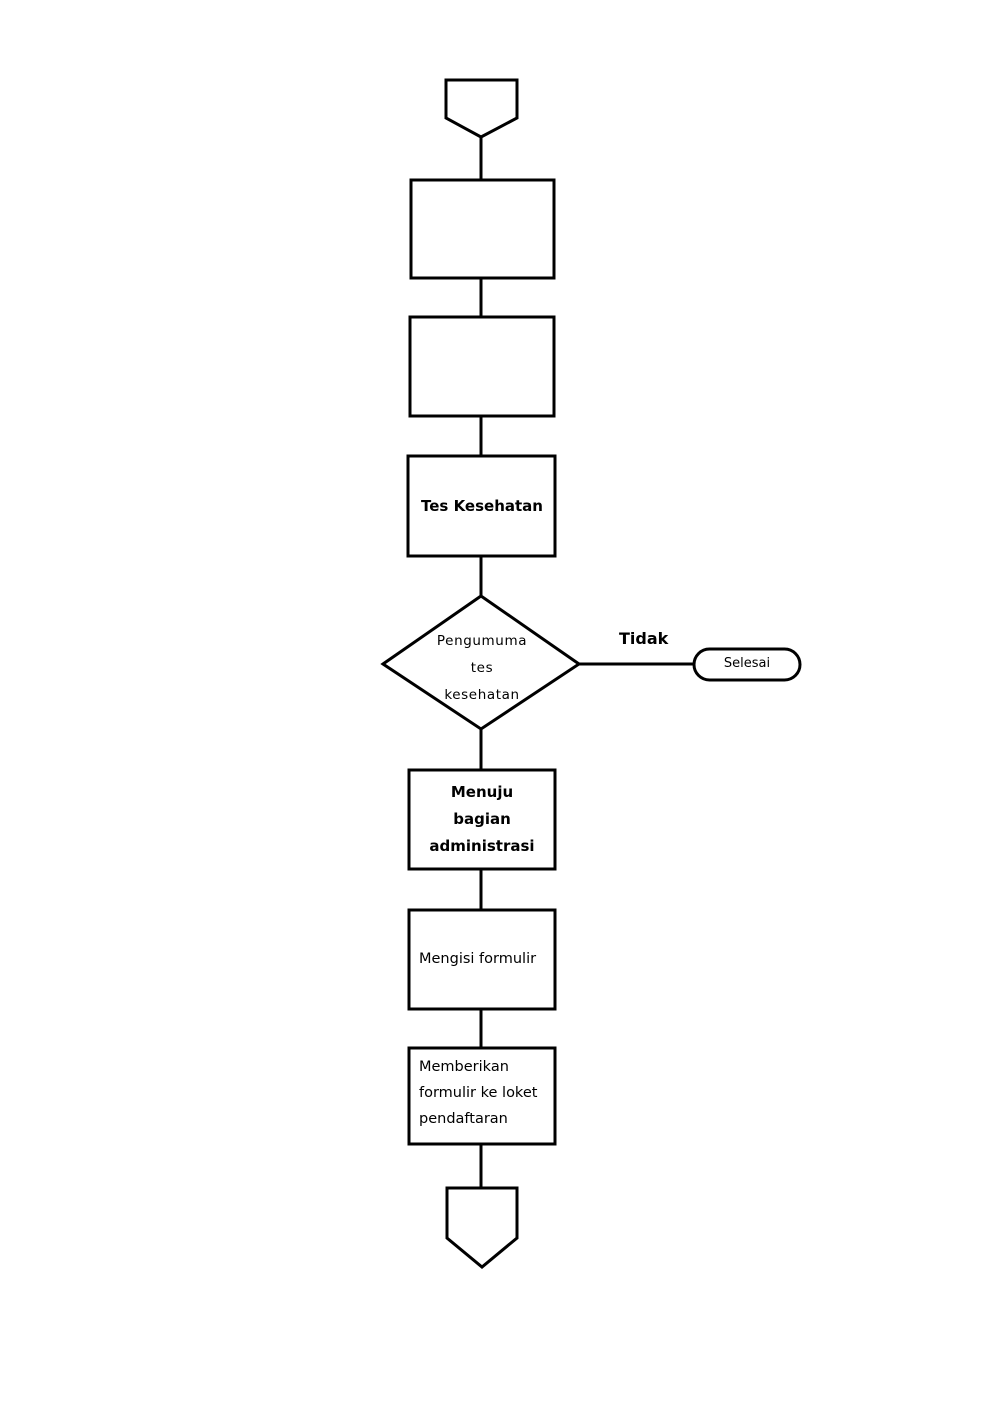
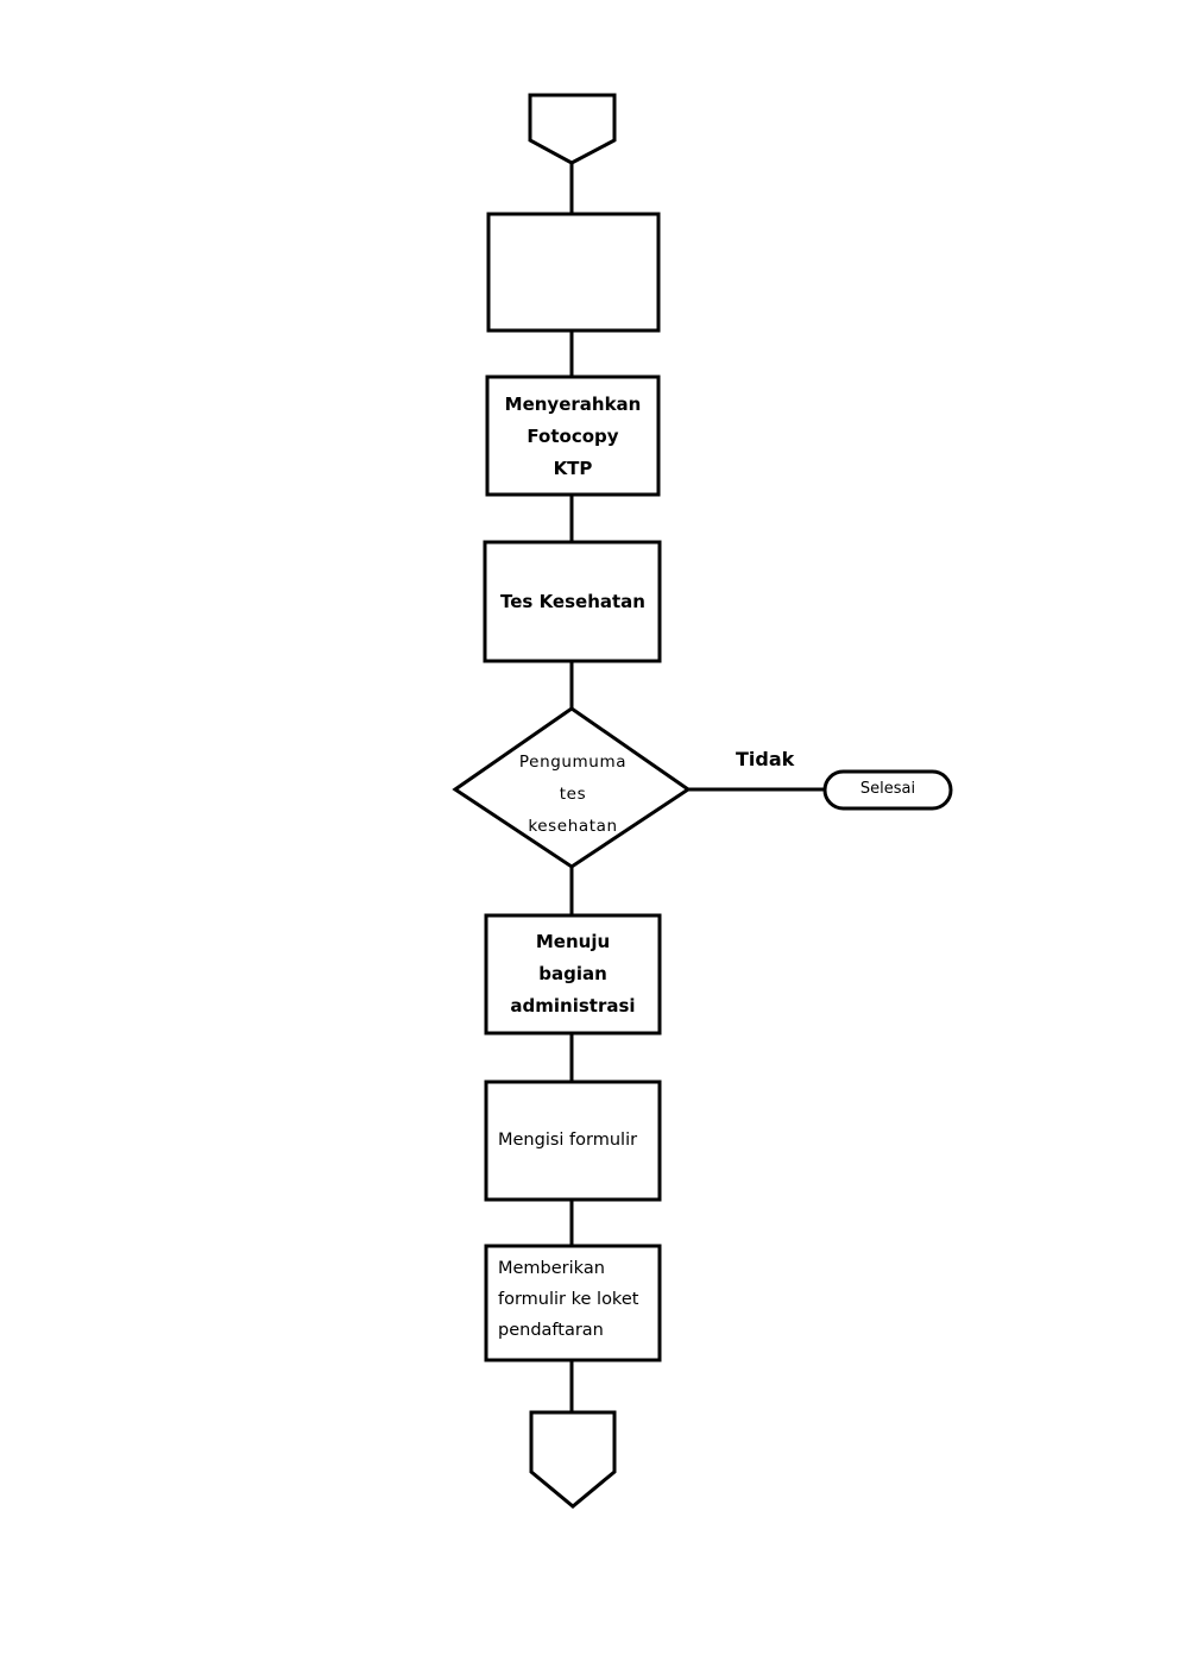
+ Menyerahkan
+ Fotocopy
+ KTP
  Tes Kesehatan
  Pengumuma
  tes
  kesehatan
  Tidak
  Selesai
  Menuju
  bagian
  administrasi
  Mengisi formulir
  Memberikan
  formulir ke loket
  pendaftaran
